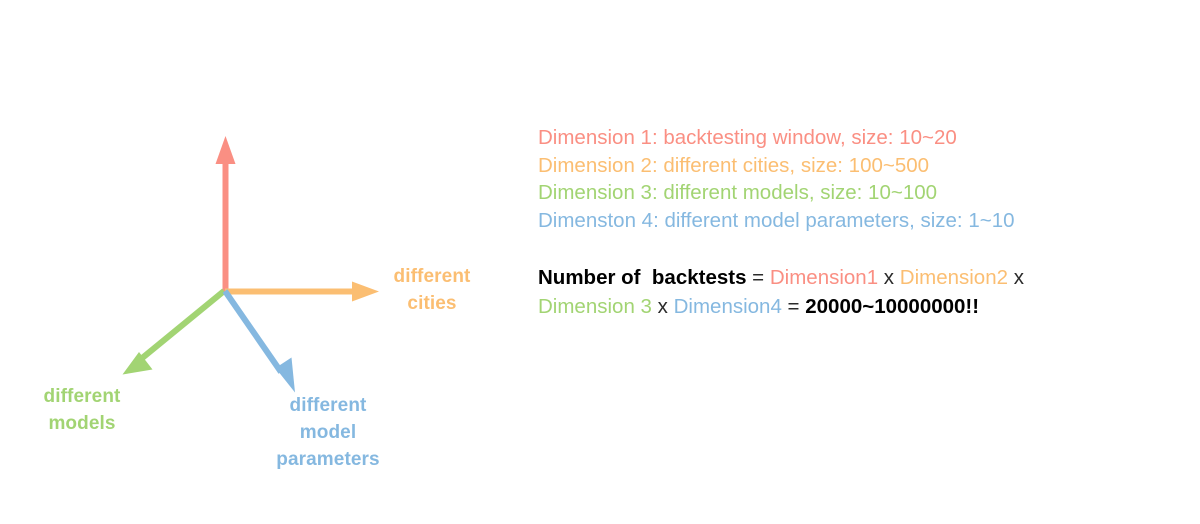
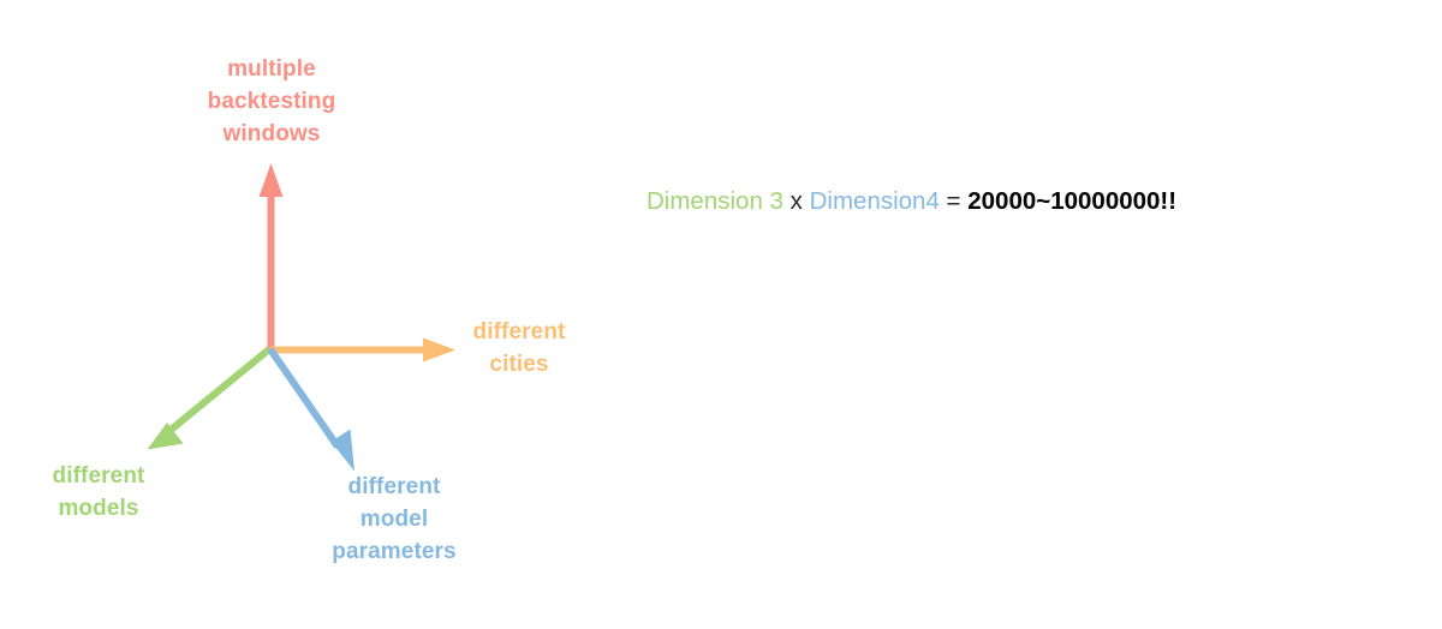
+ multiple
+ backtesting
+ windows
  different
  cities
  different
  models
  different
  model
  parameters
- Dimension 1: backtesting window, size: 10~20
- Dimension 2: different cities, size: 100~500
- Dimension 3: different models, size: 10~100
- Dimenston 4: different model parameters, size: 1~10
- Number of backtests = Dimension1 x Dimension2 x
  Dimension 3 x Dimension4 = 20000~10000000!!
